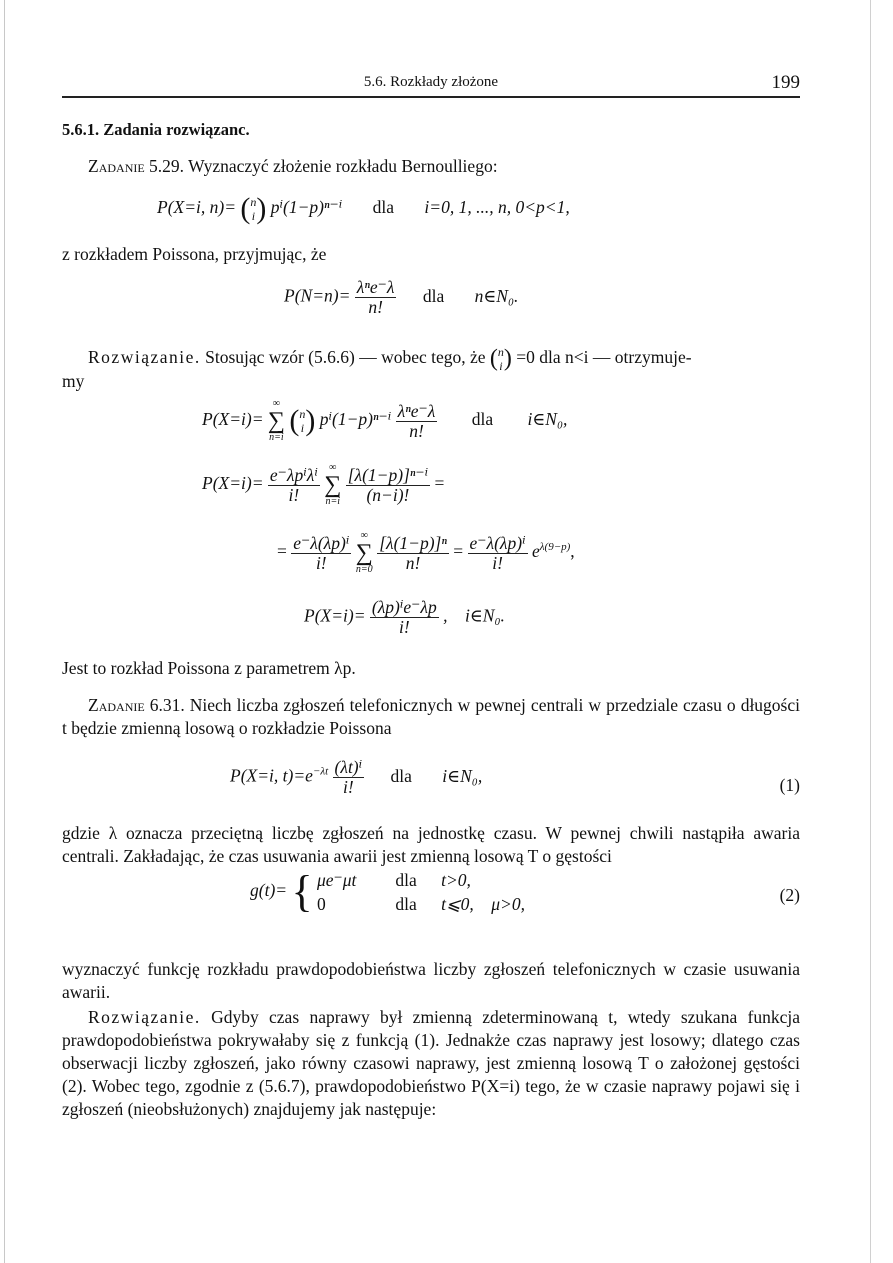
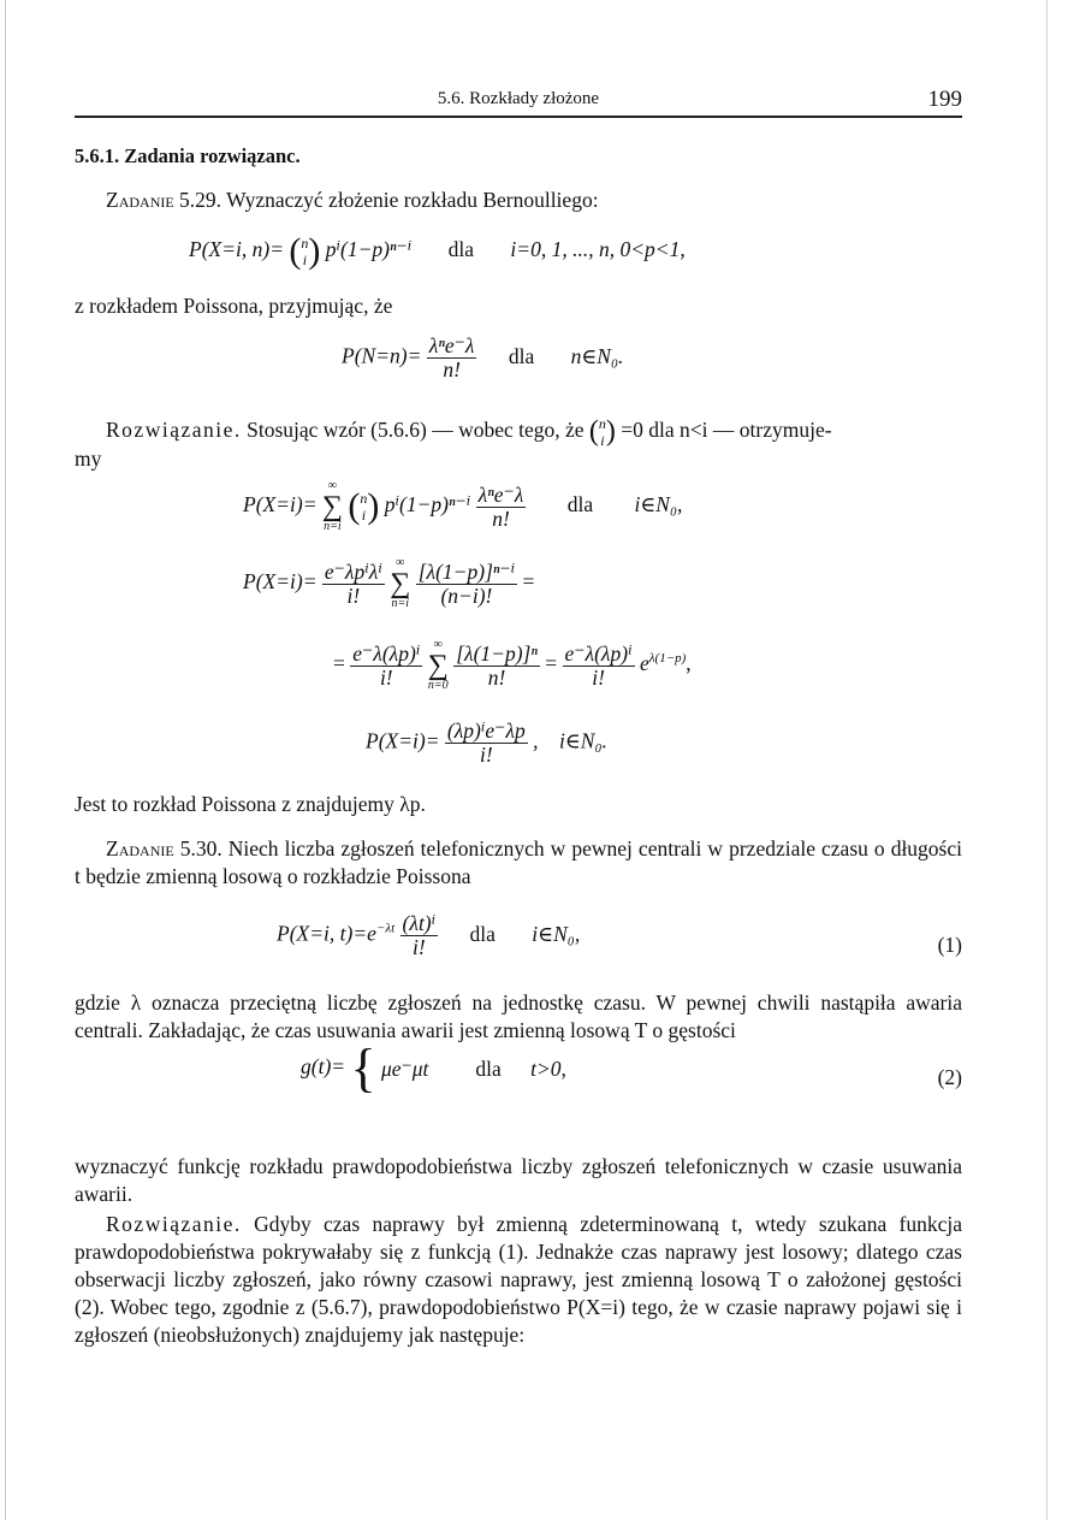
  5.6. Rozkłady złożone
  199
  5.6.1. Zadania rozwiązanc.
  Zadanie 5.29. Wyznaczyć złożenie rozkładu Bernoulliego:
  P(X=i, n)= (n
  i) pⁱ(1−p)ⁿ⁻ⁱ dla i=0, 1, ..., n, 0<p<1,
  z rozkładem Poissona, przyjmując, że
  P(N=n)=
  λⁿe⁻λ
  n!
  dla n∈N₀.
  Rozwiązanie. Stosując wzór (5.6.6) — wobec tego, że (n
  i) =0 dla n<i — otrzymuje-
  my
  P(X=i)=
  ∞
  ∑
  n=i
  (n
  i) pⁱ(1−p)ⁿ⁻ⁱ
  λⁿe⁻λ
  n!
  dla i∈N₀,
  P(X=i)=
  e⁻λpⁱλⁱ
  i!
  ∞
  ∑
  n=i
  [λ(1−p)]ⁿ⁻ⁱ
  (n−i)!
  =
  =
  e⁻λ(λp)ⁱ
  i!
  ∞
  ∑
  n=0
  [λ(1−p)]ⁿ
  n!
  =
  e⁻λ(λp)ⁱ
  i!
- eλ(9−p),
+ eλ(1−p),
  P(X=i)=
  (λp)ⁱe⁻λp
  i!
  , i∈N₀.
- Jest to rozkład Poissona z parametrem λp.
+ Jest to rozkład Poissona z znajdujemy λp.
- Zadanie 6.31. Niech liczba zgłoszeń telefonicznych w pewnej centrali w przedziale czasu o długości t będzie zmienną losową o rozkładzie Poissona
+ Zadanie 5.30. Niech liczba zgłoszeń telefonicznych w pewnej centrali w przedziale czasu o długości t będzie zmienną losową o rozkładzie Poissona
  P(X=i, t)=e−λt
  (λt)ⁱ
  i!
  dla i∈N₀,
  (1)
  gdzie λ oznacza przeciętną liczbę zgłoszeń na jednostkę czasu. W pewnej chwili nastąpiła awaria centrali. Zakładając, że czas usuwania awarii jest zmienną losową T o gęstości
  g(t)= {
  μe⁻μt dla t>0,
- 0 dla t⩽0, μ>0,
  (2)
  wyznaczyć funkcję rozkładu prawdopodobieństwa liczby zgłoszeń telefonicznych w czasie usuwania awarii.
  Rozwiązanie. Gdyby czas naprawy był zmienną zdeterminowaną t, wtedy szukana funkcja prawdopodobieństwa pokrywałaby się z funkcją (1). Jednakże czas naprawy jest losowy; dlatego czas obserwacji liczby zgłoszeń, jako równy czasowi naprawy, jest zmienną losową T o założonej gęstości (2). Wobec tego, zgodnie z (5.6.7), prawdopodobieństwo P(X=i) tego, że w czasie naprawy pojawi się i zgłoszeń (nieobsłużonych) znajdujemy jak następuje:
